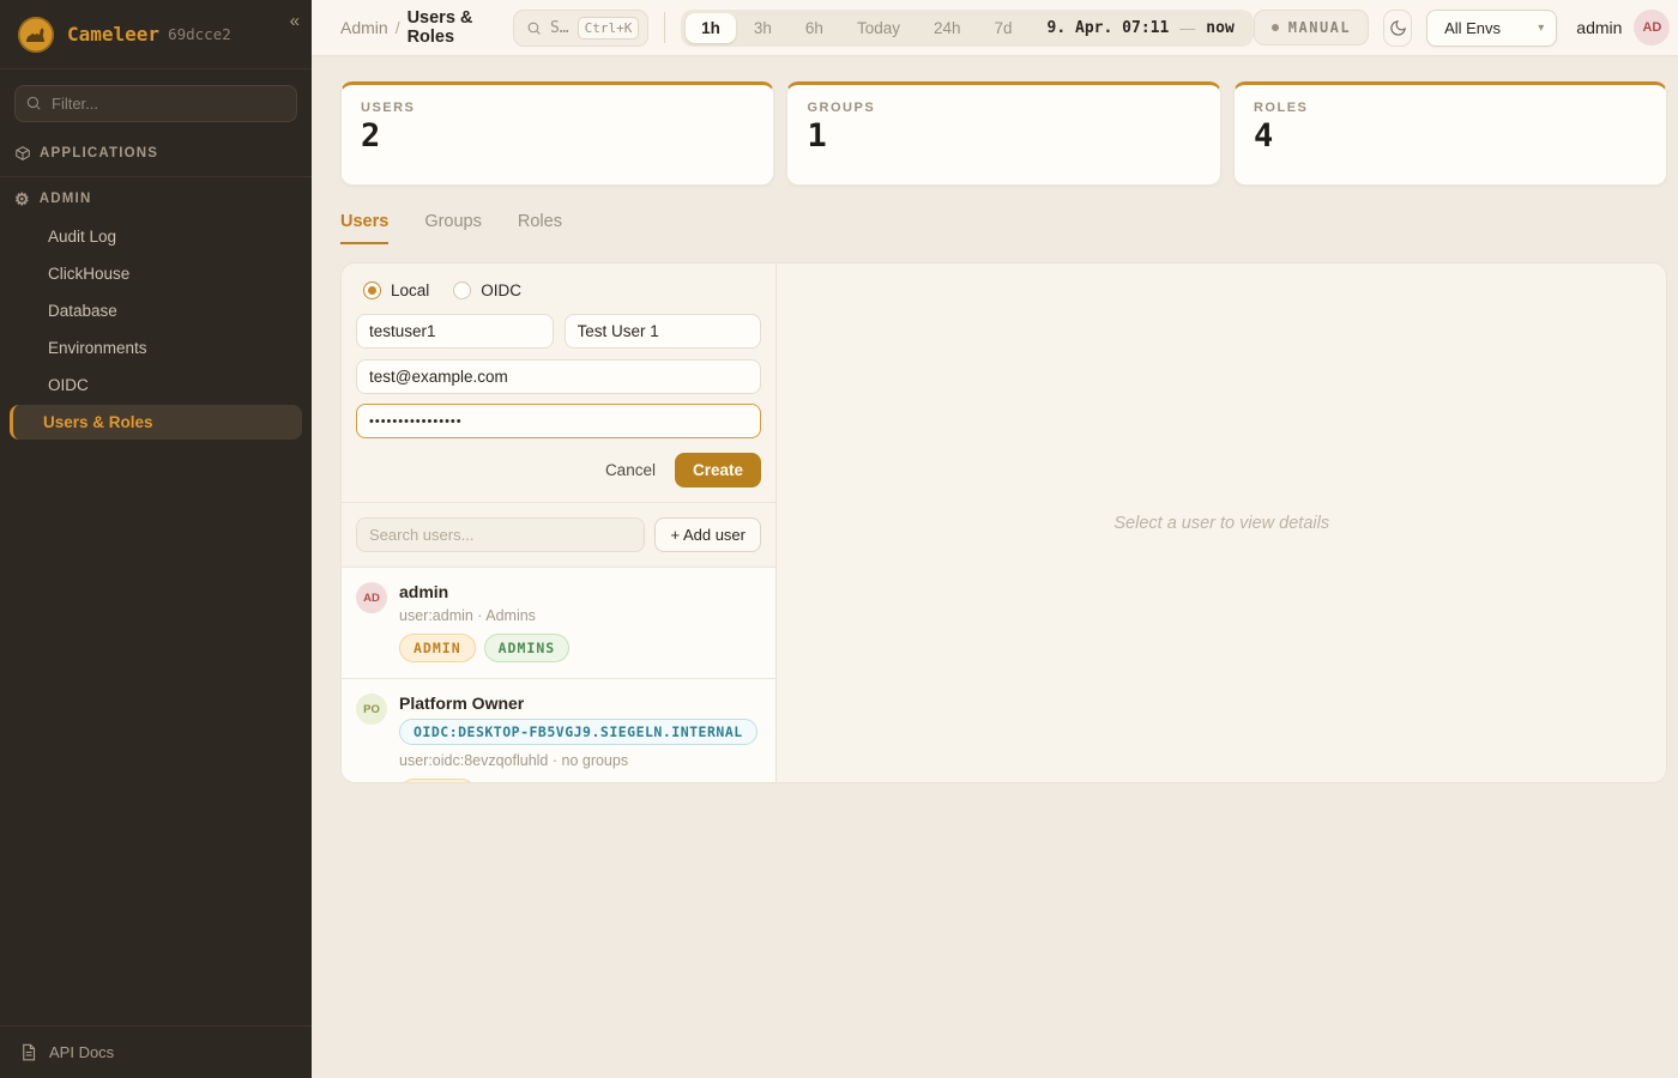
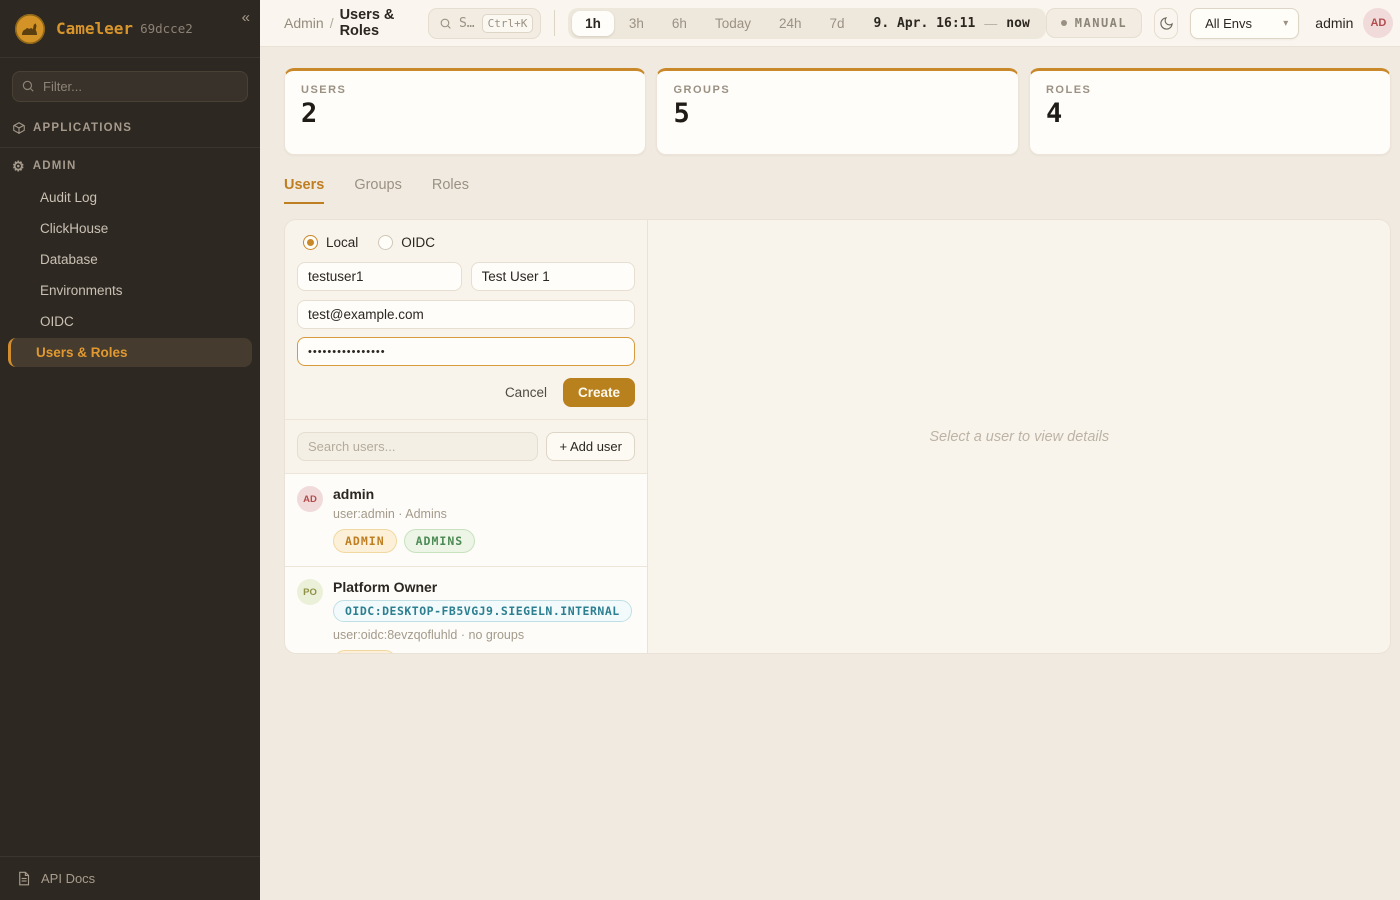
  Cameleer
  69dcce2
  «
  Filter...
  APPLICATIONS
  ⚙
  ADMIN
  Audit Log
  ClickHouse
  Database
  Environments
  OIDC
  Users & Roles
  API Docs
  Admin
  /
  Users & Roles
  S…
  Ctrl+K
  1h
  3h
  6h
  Today
  24h
  7d
- 9. Apr. 07:11
+ 9. Apr. 16:11
  —
  now
  MANUAL
  All Envs
  ▾
  admin
  AD
  USERS
  2
  GROUPS
- 1
+ 5
  ROLES
  4
  Users
  Groups
  Roles
  Local
  OIDC
  testuser1
  Test User 1
  test@example.com ••••••••••••••••
  Cancel
  Create
  Search users...
  + Add user
  AD
  admin
  user:admin · Admins
  ADMIN
  ADMINS
  PO
  Platform Owner
  OIDC:DESKTOP-FB5VGJ9.SIEGELN.INTERNAL
  user:oidc:8evzqofluhld · no groups
  Select a user to view details
